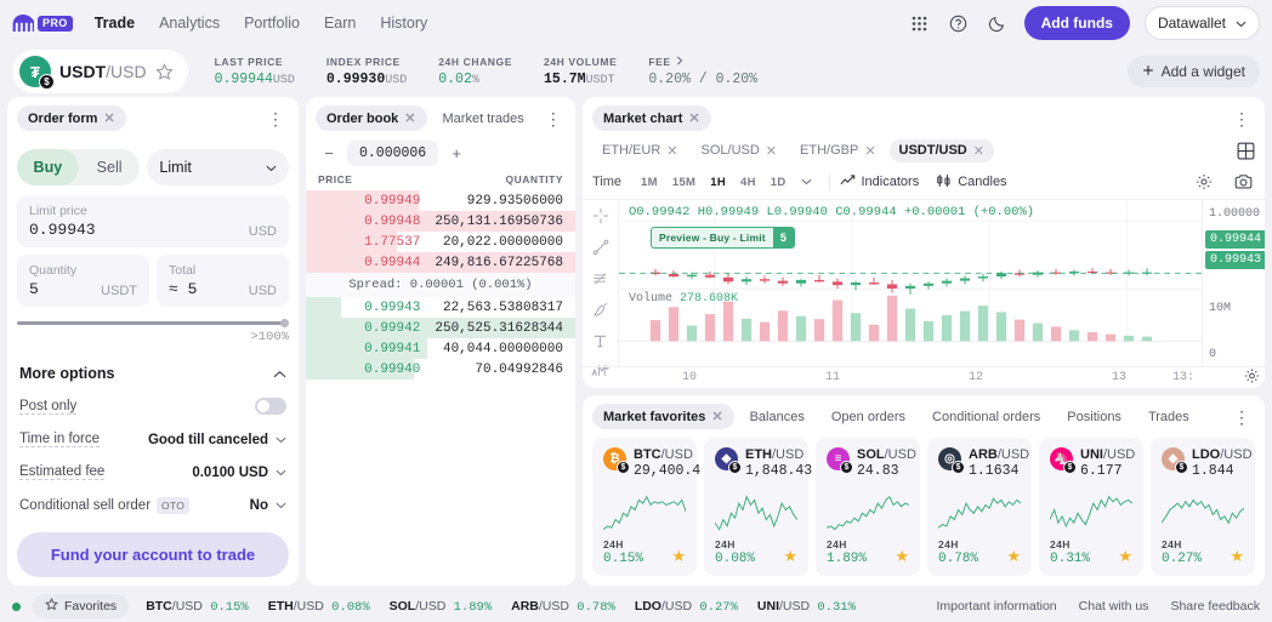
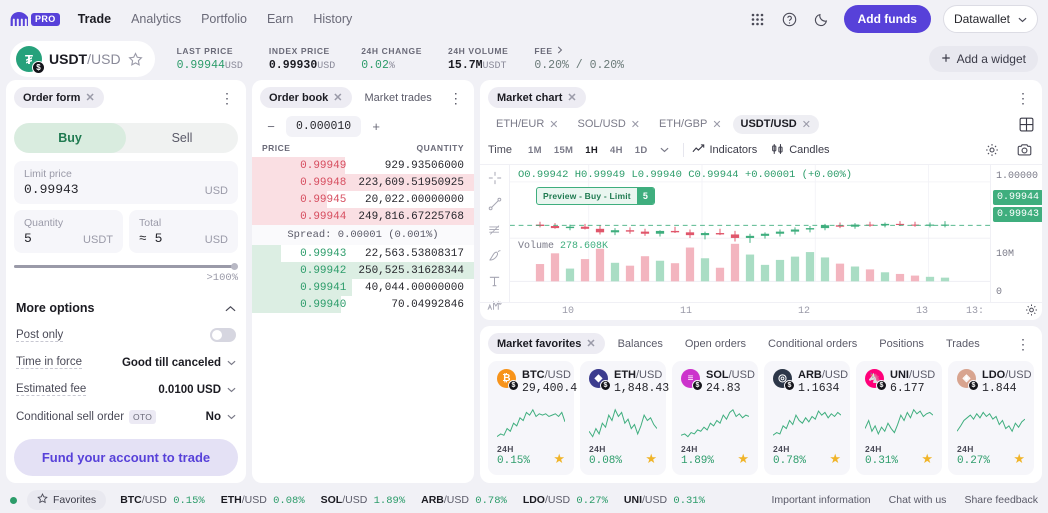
  PRO
  Trade
  Analytics
  Portfolio
  Earn
  History
  Add funds
  Datawallet
  ₮
  $
  USDT/USD
  LAST PRICE
  0.99944USD
  INDEX PRICE
  0.99930USD
  24H CHANGE
  0.02%
  24H VOLUME
  15.7MUSDT
  FEE
  0.20% / 0.20%
  Add a widget
  Order form
  ✕
  ⋮
  Buy
  Sell
- Limit
  Limit price
  0.99943
  USD
  Quantity
  5
  USDT
  Total
  ≈ 5
  USD
  >100%
  More options
  Post only
  Time in force
  Good till canceled
  Estimated fee
  0.0100 USD
  Conditional sell order
  OTO
  No
  Fund your account to trade
  Order book
  ✕
  Market trades
  ⋮
  −
- 0.000006
+ 0.000010
  +
  PRICE
  QUANTITY
  0.99949
  929.93506000
  0.99948
- 250,131.16950736
+ 223,609.51950925
- 1.77537
+ 0.99945
  20,022.00000000
  0.99944
  249,816.67225768
  Spread: 0.00001 (0.001%)
  0.99943
  22,563.53808317
  0.99942
  250,525.31628344
  0.99941
  40,044.00000000
  0.99940
  70.04992846
  Market chart
  ✕
  ⋮
  ETH/EUR
  ✕
  SOL/USD
  ✕
  ETH/GBP
  ✕
  USDT/USD
  ✕
  Time
  1M
  15M
  1H
  4H
  1D
  Indicators
  Candles
  O0.99942 H0.99949 L0.99940 C0.99944 +0.00001 (+0.00%)
  Preview - Buy - Limit
  5
  Volume 278.608K
  1.00000
  0.99944
  0.99943
  10M
  0
  10
  11
  12
  13
  13:
  Market favorites
  ✕
  Balances
  Open orders
  Conditional orders
  Positions
  Trades
  ⋮
  ₿
  BTC/USD
  29,400.4
  24H
  0.15%
  ★
  ◆
  ETH/USD
  1,848.43
  24H
  0.08%
  ★
  ≡
  SOL/USD
  24.83
  24H
  1.89%
  ★
  ◎
  ARB/USD
  1.1634
  24H
  0.78%
  ★
  🦄
  UNI/USD
  6.177
  24H
  0.31%
  ★
  ◈
  LDO/USD
  1.844
  24H
  0.27%
  ★
  Favorites
  BTC/USD 0.15%
  ETH/USD 0.08%
  SOL/USD 1.89%
  ARB/USD 0.78%
  LDO/USD 0.27%
  UNI/USD 0.31%
  Important information
  Chat with us
  Share feedback
